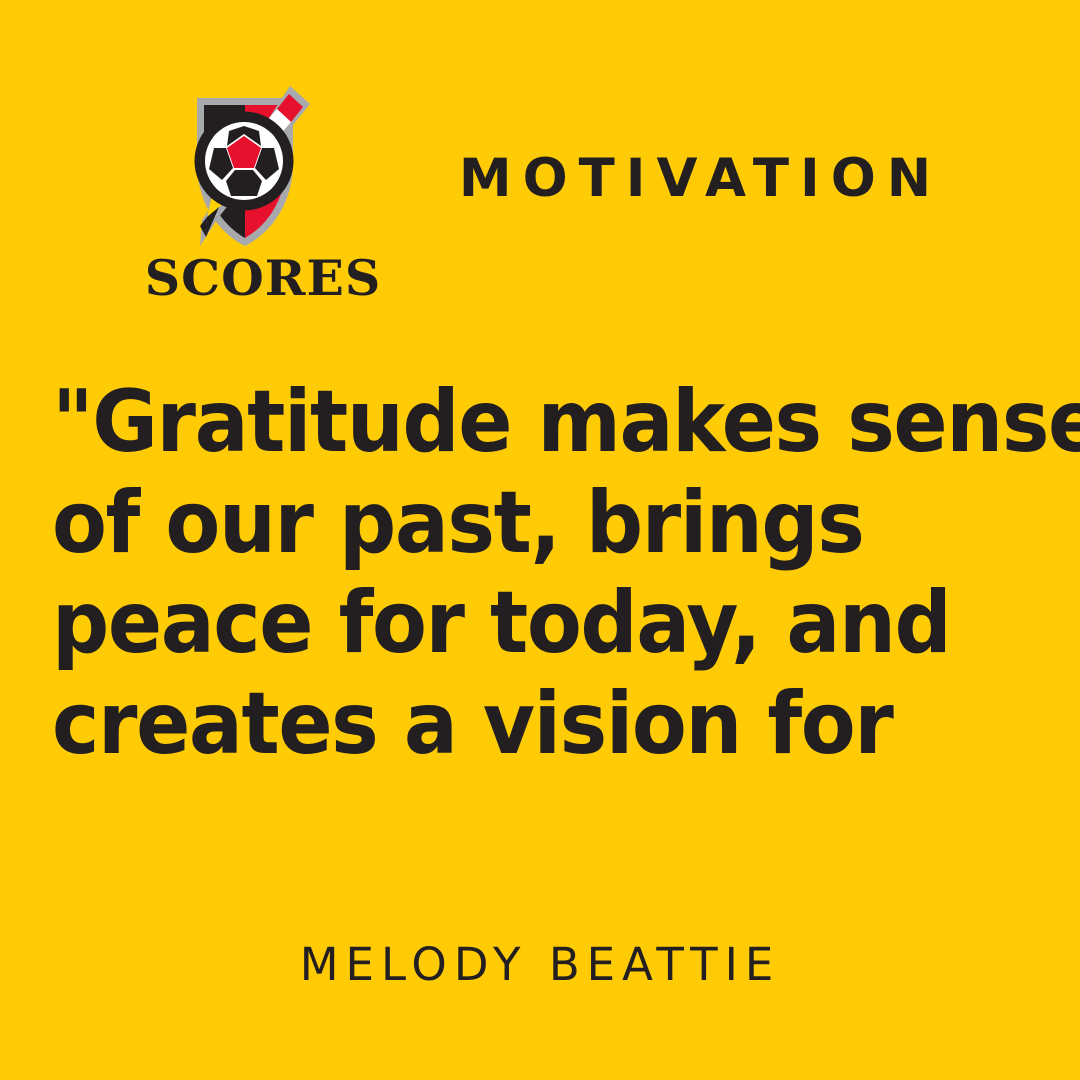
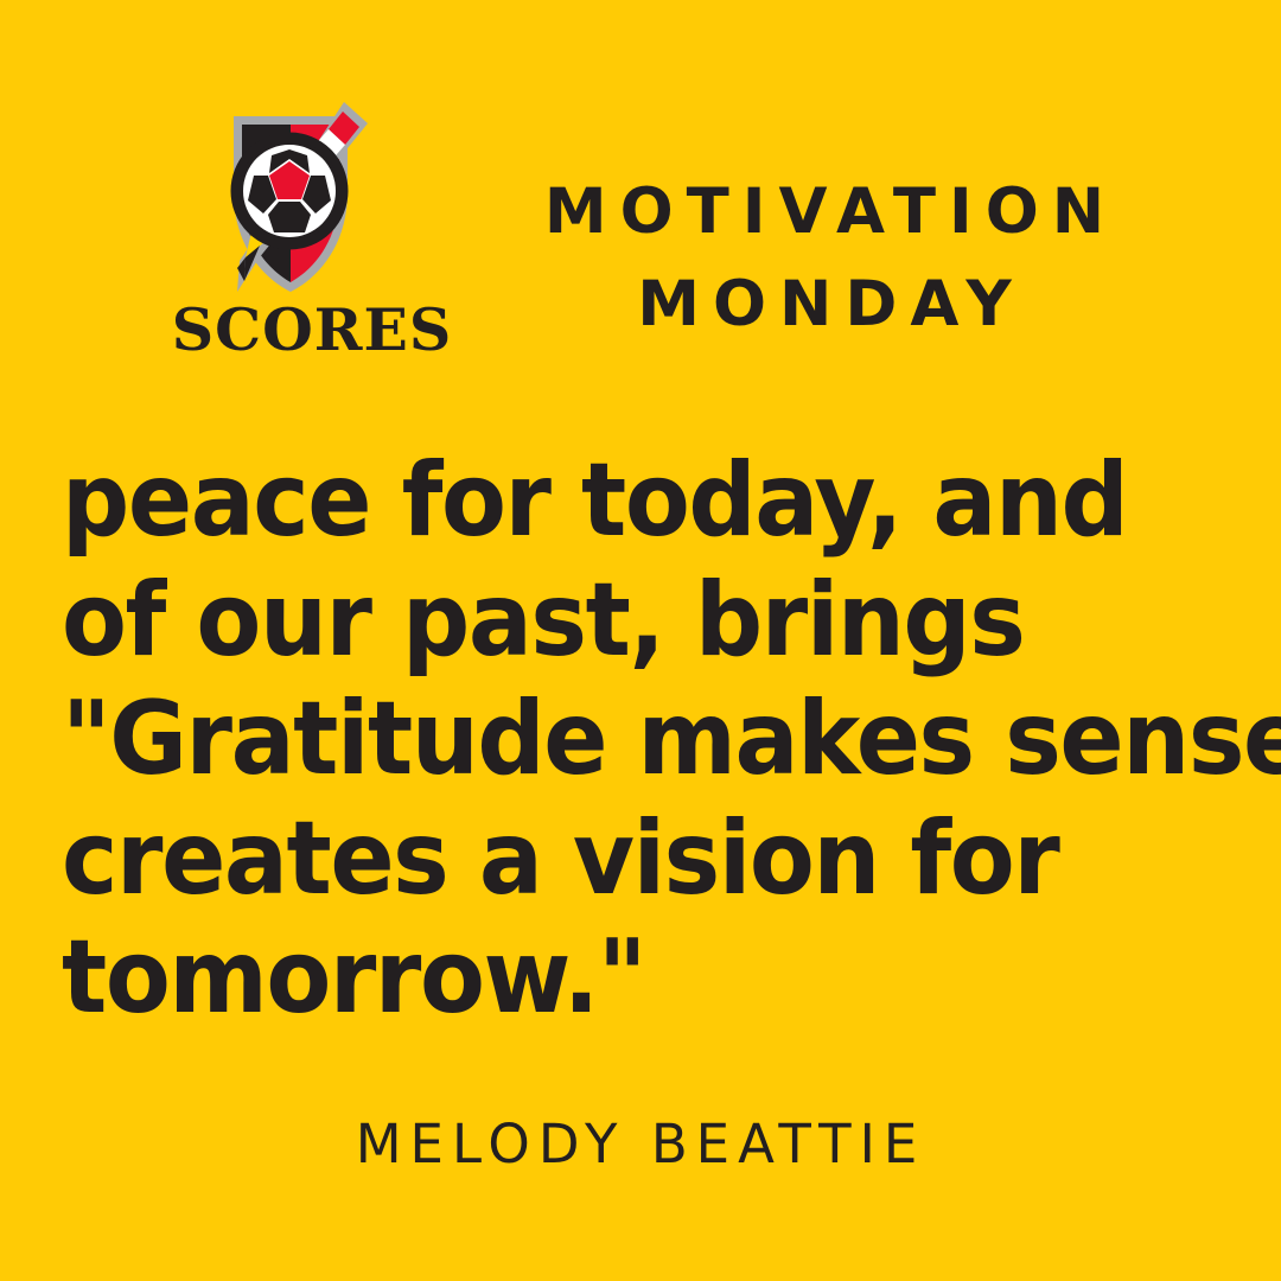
  SCORES
  MOTIVATION
+ MONDAY
- "Gratitude makes sense
+ peace for today, and
  of our past, brings
- peace for today, and
+ "Gratitude makes sense
  creates a vision for
+ tomorrow."
  MELODY BEATTIE
